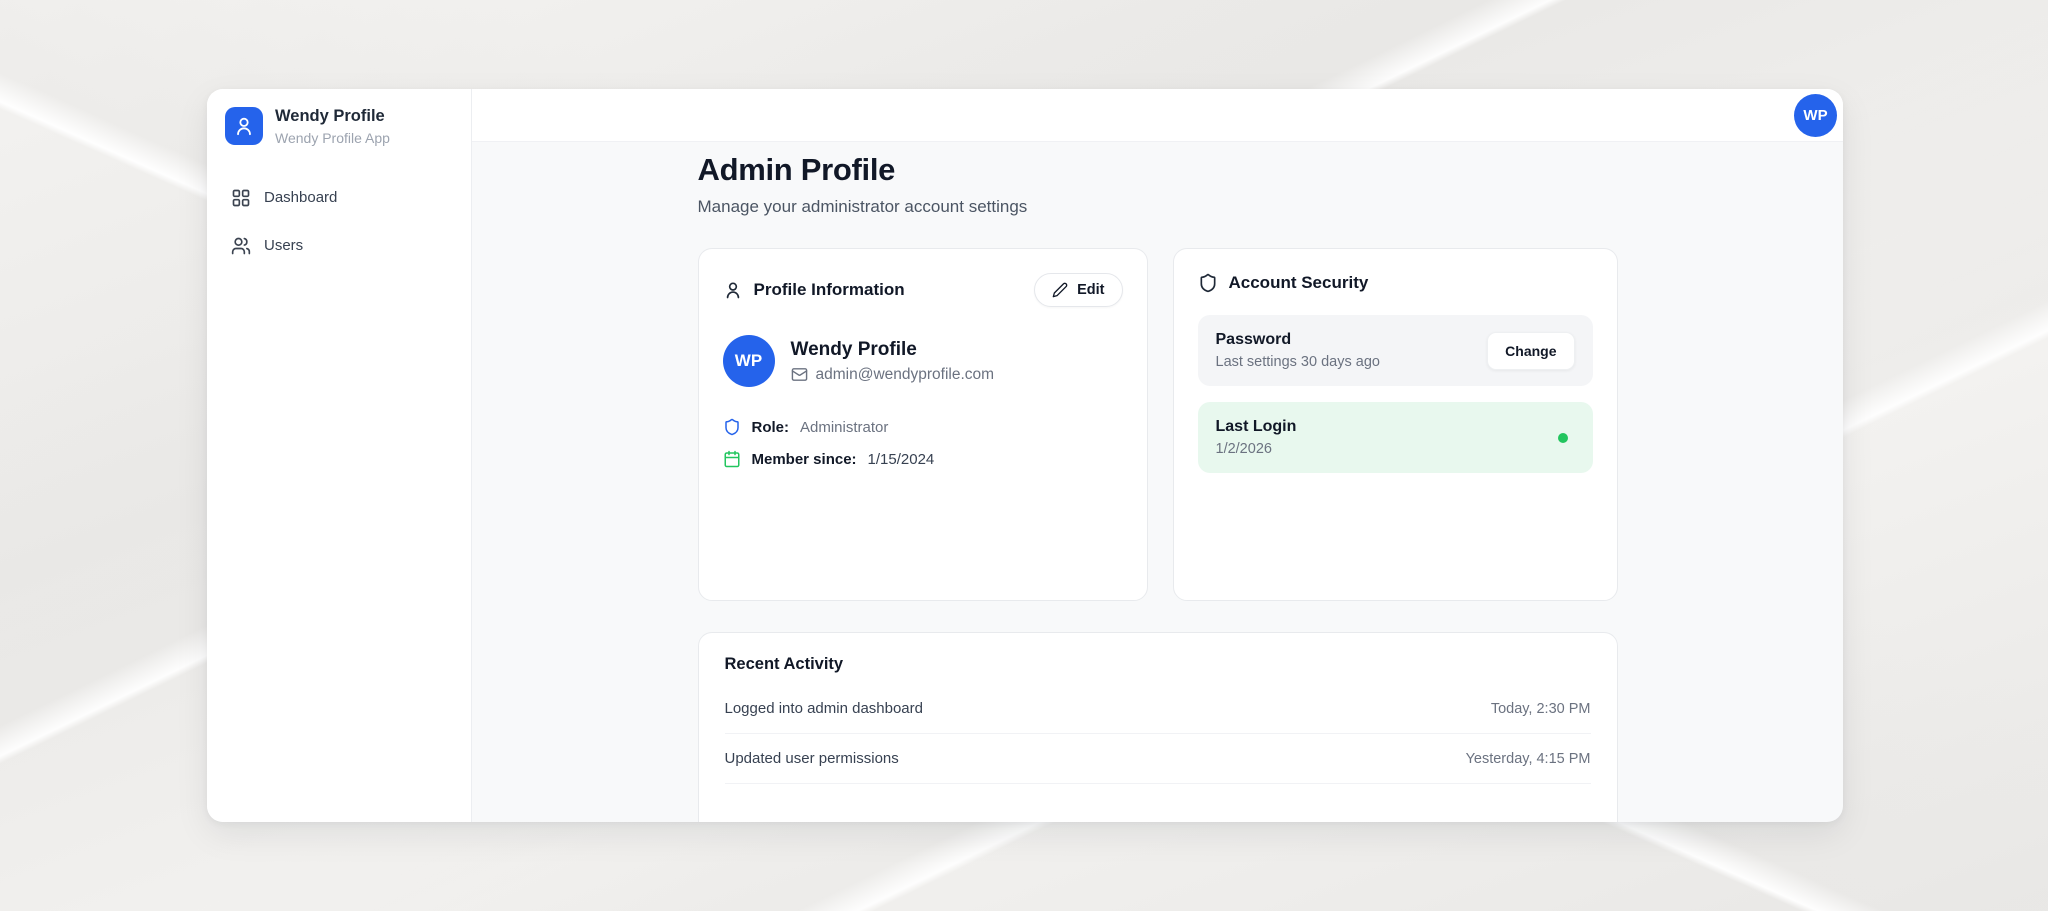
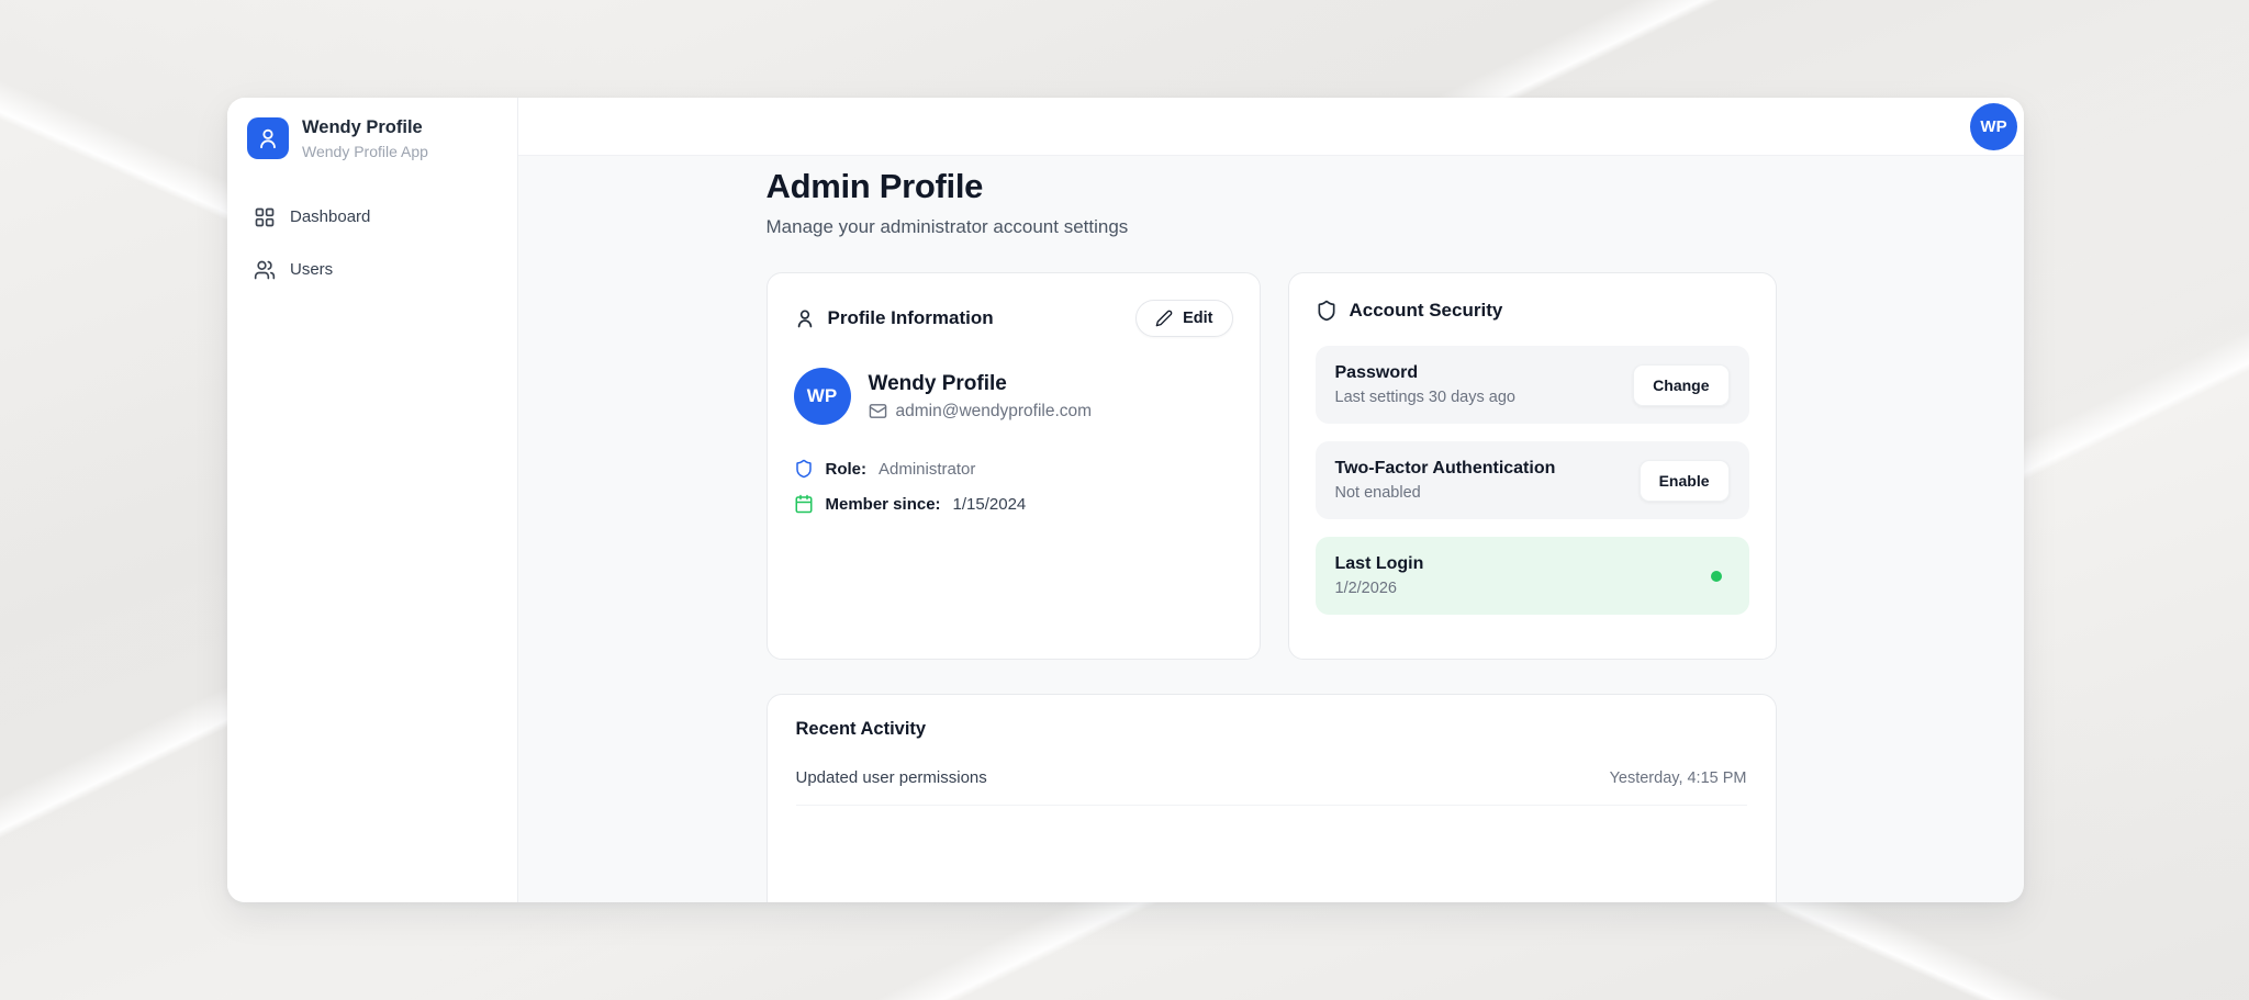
  Wendy Profile
  Wendy Profile App
  Dashboard
  Users
  WP
  Admin Profile
  Manage your administrator account settings
  Profile Information
  Edit
  WP
  Wendy Profile
  admin@wendyprofile.com
  Role:
  Administrator
  Member since:
  1/15/2024
  Account Security
  Password
  Last settings 30 days ago
  Change
+ Two-Factor Authentication
+ Not enabled
+ Enable
  Last Login
  1/2/2026
  Recent Activity
- Logged into admin dashboard
- Today, 2:30 PM
  Updated user permissions
  Yesterday, 4:15 PM
